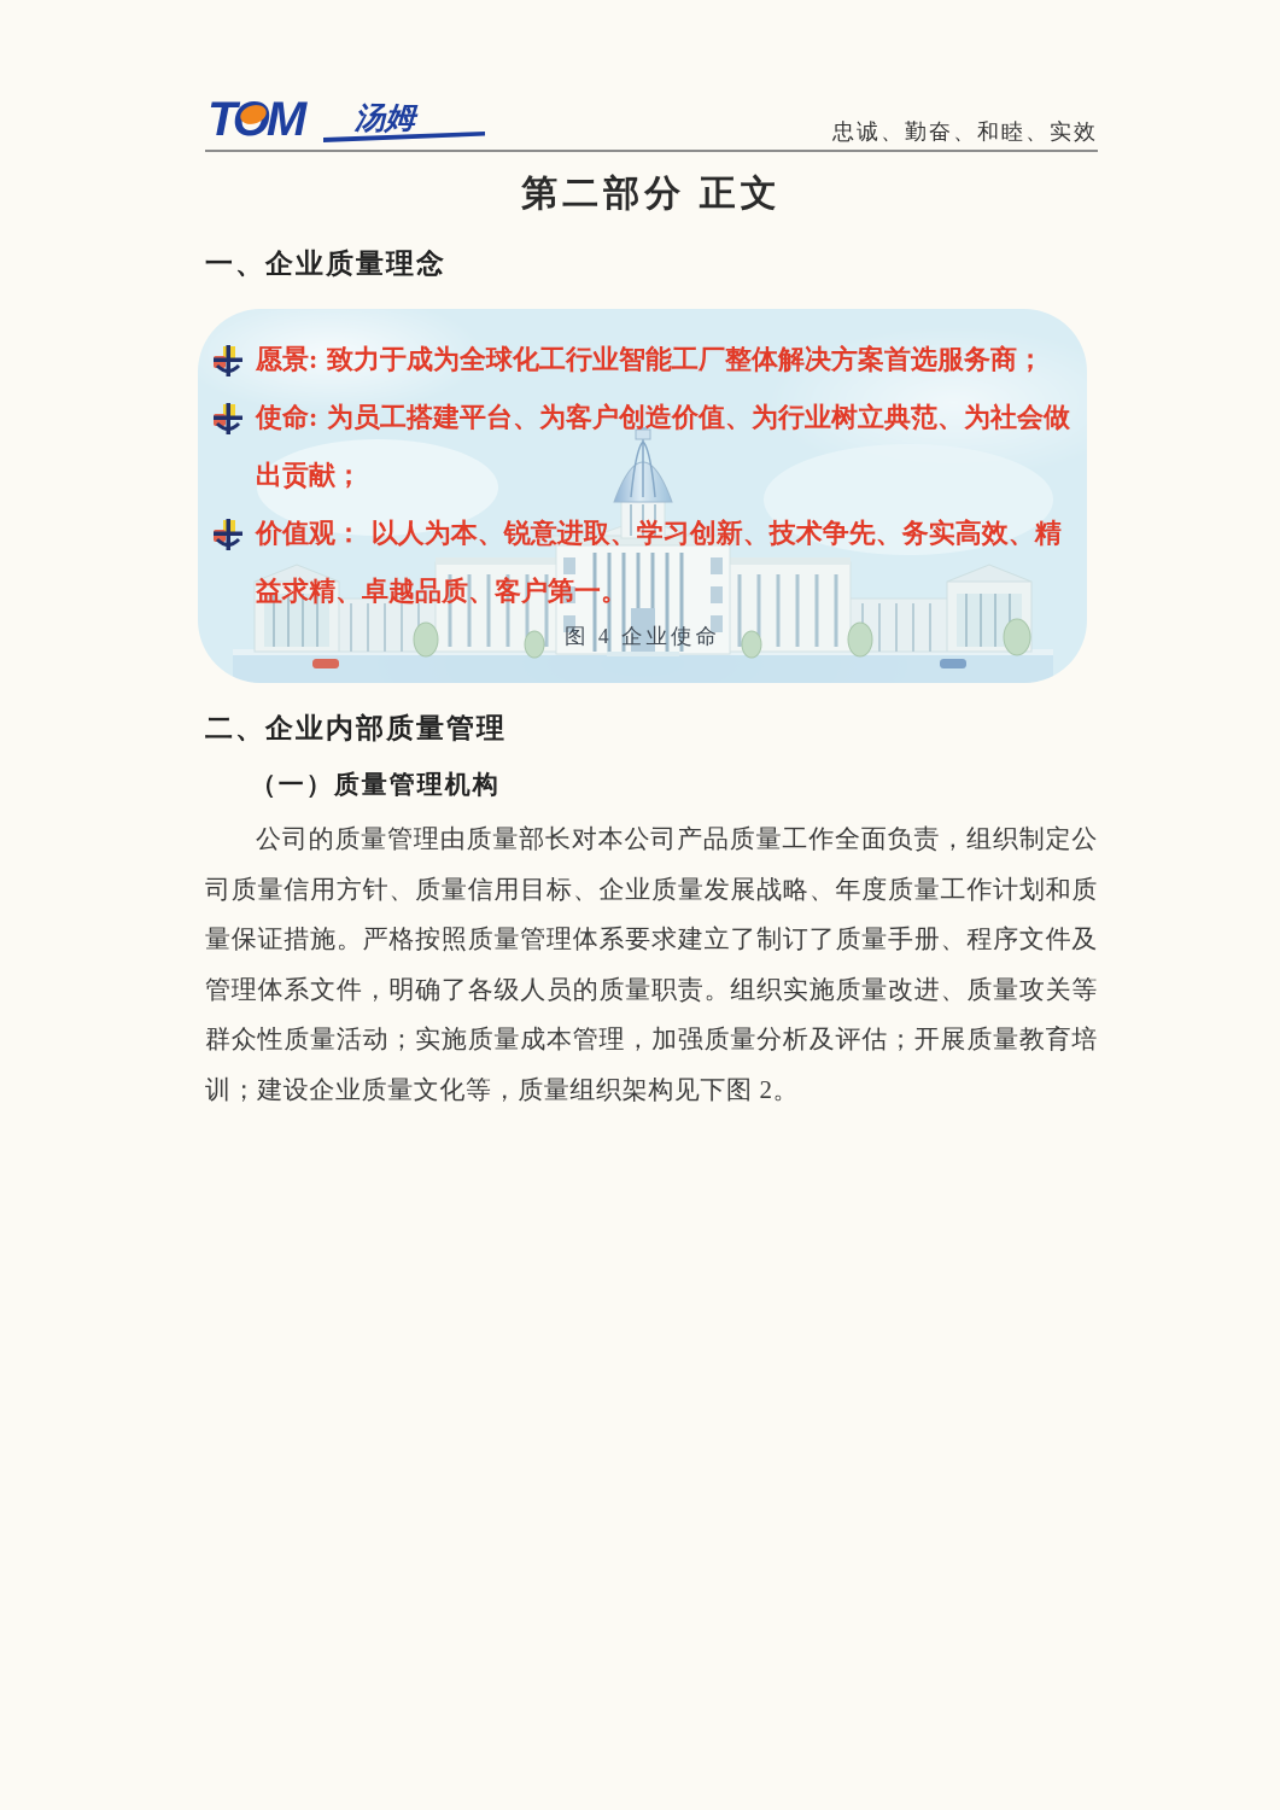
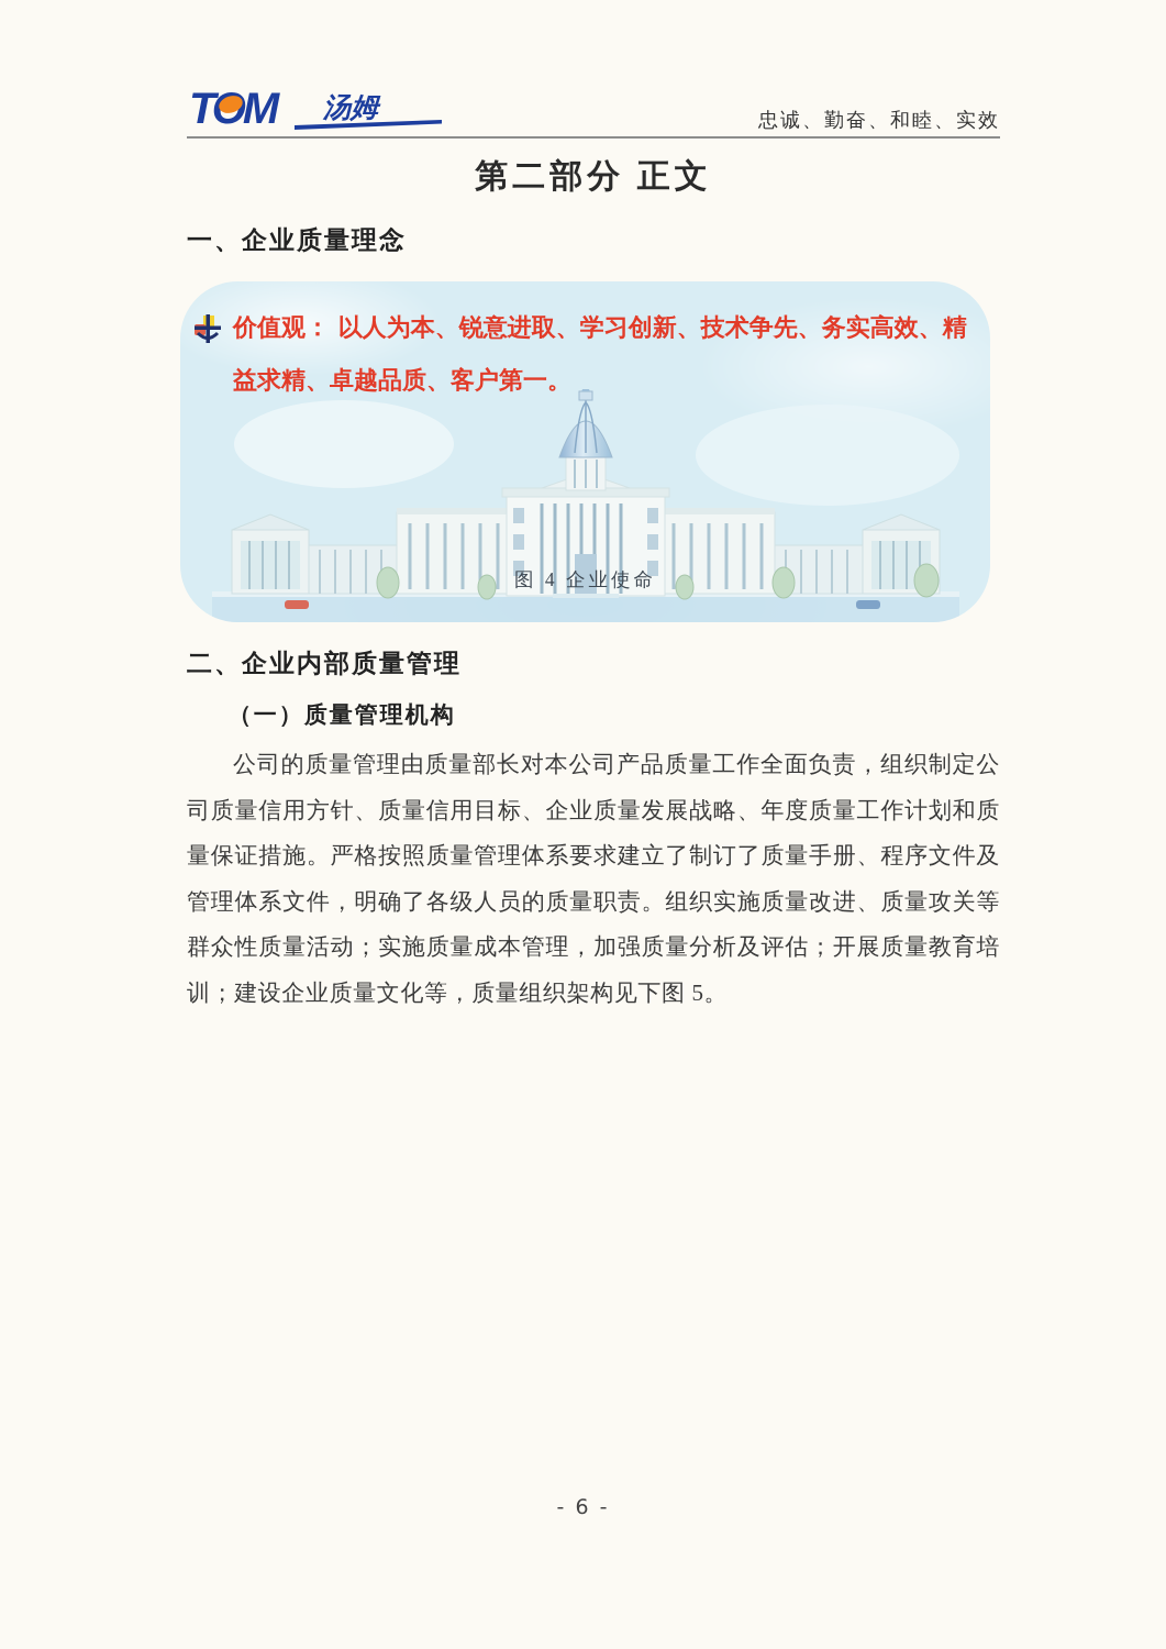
  汤姆
  忠诚、勤奋、和睦、实效
  第二部分 正文
  一、企业质量理念
- 愿景: 致力于成为全球化工行业智能工厂整体解决方案首选服务商；
- 使命: 为员工搭建平台、为客户创造价值、为行业树立典范、为社会做出贡献；
  价值观： 以人为本、锐意进取、学习创新、技术争先、务实高效、精益求精、卓越品质、客户第一。
  图 4 企业使命
  二、企业内部质量管理
  （一）质量管理机构
- 公司的质量管理由质量部长对本公司产品质量工作全面负责，组织制定公司质量信用方针、质量信用目标、企业质量发展战略、年度质量工作计划和质量保证措施。严格按照质量管理体系要求建立了制订了质量手册、程序文件及管理体系文件，明确了各级人员的质量职责。组织实施质量改进、质量攻关等群众性质量活动；实施质量成本管理，加强质量分析及评估；开展质量教育培训；建设企业质量文化等，质量组织架构见下图 2。
+ 公司的质量管理由质量部长对本公司产品质量工作全面负责，组织制定公司质量信用方针、质量信用目标、企业质量发展战略、年度质量工作计划和质量保证措施。严格按照质量管理体系要求建立了制订了质量手册、程序文件及管理体系文件，明确了各级人员的质量职责。组织实施质量改进、质量攻关等群众性质量活动；实施质量成本管理，加强质量分析及评估；开展质量教育培训；建设企业质量文化等，质量组织架构见下图 5。
+ - 6 -
